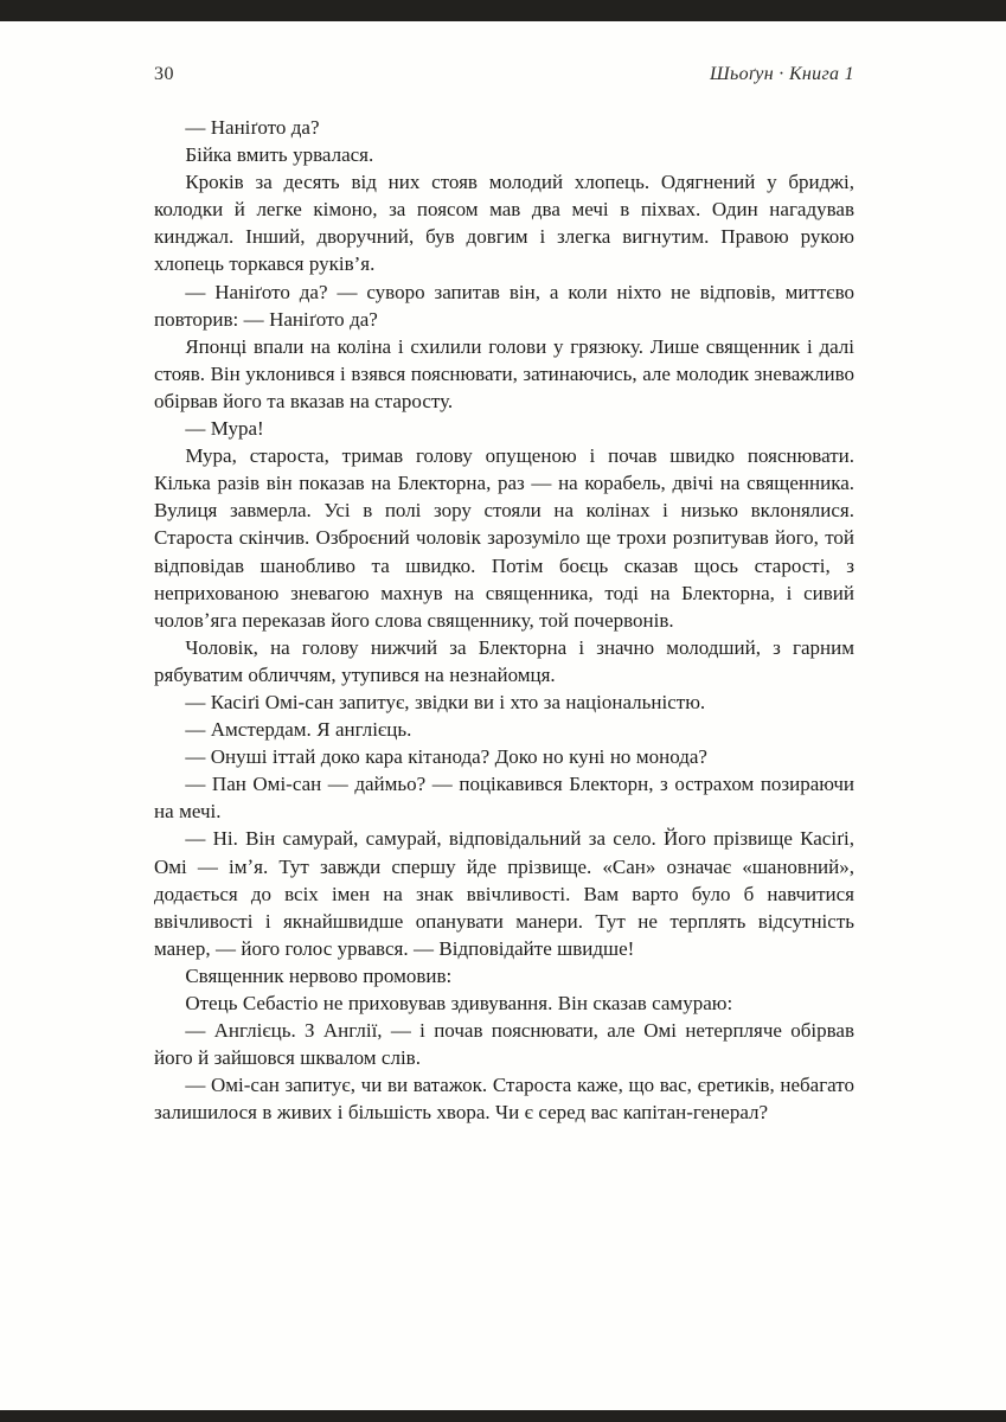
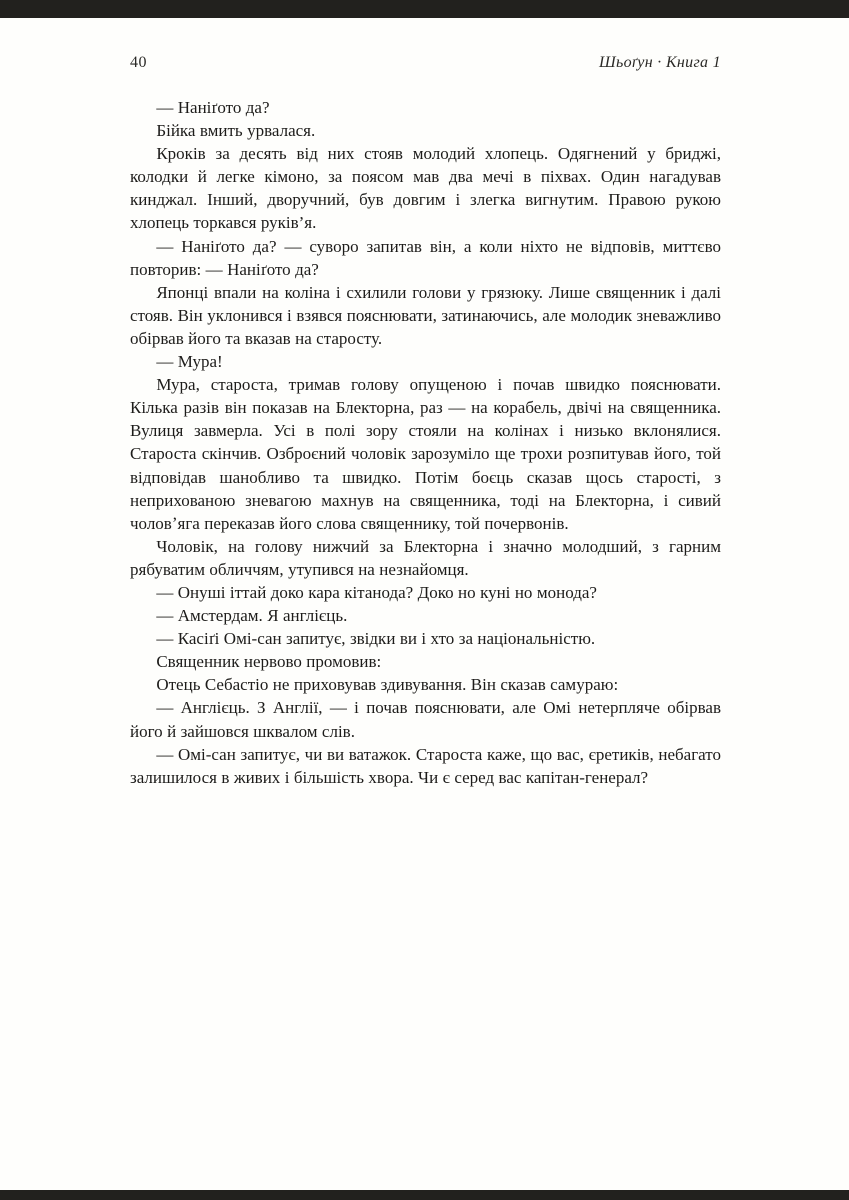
- 30
+ 40
  Шьоґун · Книга 1
  — Наніґото да?
  Бійка вмить урвалася.
  Кроків за десять від них стояв молодий хлопець. Одягнений у бриджі, колодки й легке кімоно, за поясом мав два мечі в піхвах. Один нагадував кинджал. Інший, дворучний, був довгим і злегка вигнутим. Правою рукою хлопець торкався руків’я.
  — Наніґото да? — суворо запитав він, а коли ніхто не відповів, миттєво повторив: — Наніґото да?
  Японці впали на коліна і схилили голови у грязюку. Лише священник і далі стояв. Він уклонився і взявся пояснювати, затинаючись, але молодик зневажливо обірвав його та вказав на старосту.
  — Мура!
  Мура, староста, тримав голову опущеною і почав швидко пояснювати. Кілька разів він показав на Блекторна, раз — на корабель, двічі на священника. Вулиця завмерла. Усі в полі зору стояли на колінах і низько вклонялися. Староста скінчив. Озброєний чоловік зарозуміло ще трохи розпитував його, той відповідав шанобливо та швидко. Потім боєць сказав щось старості, з неприхованою зневагою махнув на священника, тоді на Блекторна, і сивий чоловʼяга переказав його слова священнику, той почервонів.
  Чоловік, на голову нижчий за Блекторна і значно молодший, з гарним рябуватим обличчям, утупився на незнайомця.
- — Касіґі Омі-сан запитує, звідки ви і хто за національністю.
+ — Онуші іттай доко кара кітанода? Доко но куні но монода?
  — Амстердам. Я англієць.
- — Онуші іттай доко кара кітанода? Доко но куні но монода?
+ — Касіґі Омі-сан запитує, звідки ви і хто за національністю.
- — Пан Омі-сан — даймьо? — поцікавився Блекторн, з острахом позираючи на мечі.
- — Ні. Він самурай, самурай, відповідальний за село. Його прізвище Касіґі, Омі — імʼя. Тут завжди спершу йде прізвище. «Сан» означає «шановний», додається до всіх імен на знак ввічливості. Вам варто було б навчитися ввічливості і якнайшвидше опанувати манери. Тут не терплять відсутність манер, — його голос урвався. — Відповідайте швидше!
  Священник нервово промовив:
  Отець Себастіо не приховував здивування. Він сказав самураю:
  — Англієць. З Англії, — і почав пояснювати, але Омі нетерпляче обірвав його й зайшовся шквалом слів.
  — Омі-сан запитує, чи ви ватажок. Староста каже, що вас, єретиків, небагато залишилося в живих і більшість хвора. Чи є серед вас капітан-генерал?
